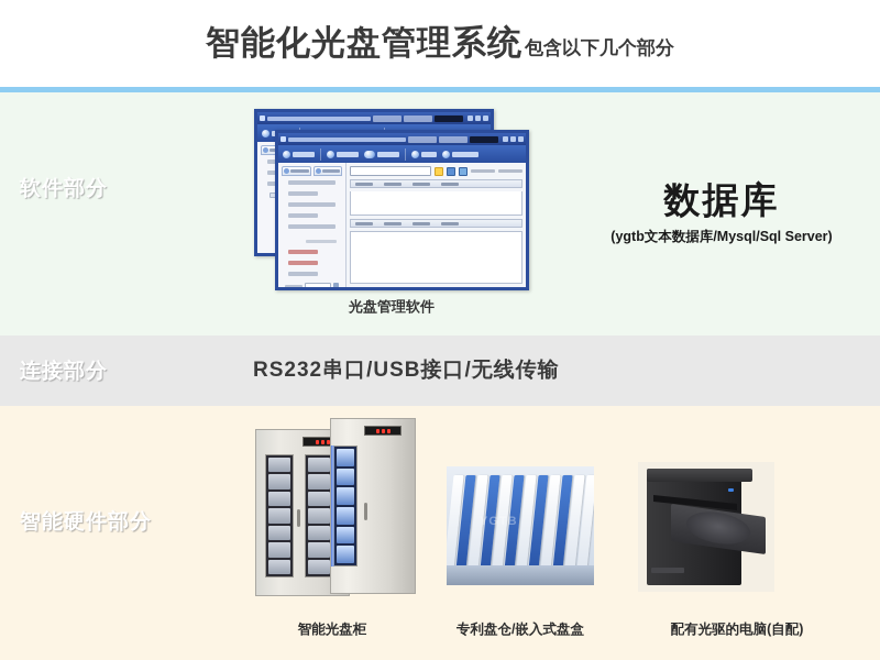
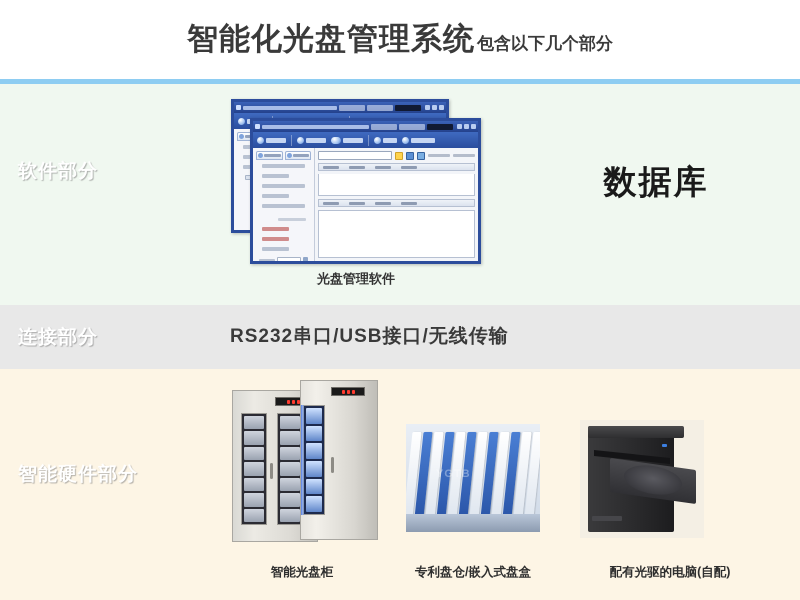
  智能化光盘管理系统
  包含以下几个部分
  软件部分
  光盘管理软件
  数据库
- (ygtb文本数据库/Mysql/Sql Server)
  连接部分
  RS232串口/USB接口/无线传输
  智能硬件部分
  智能光盘柜
  YGTB
  专利盘仓/嵌入式盘盒
  配有光驱的电脑(自配)
